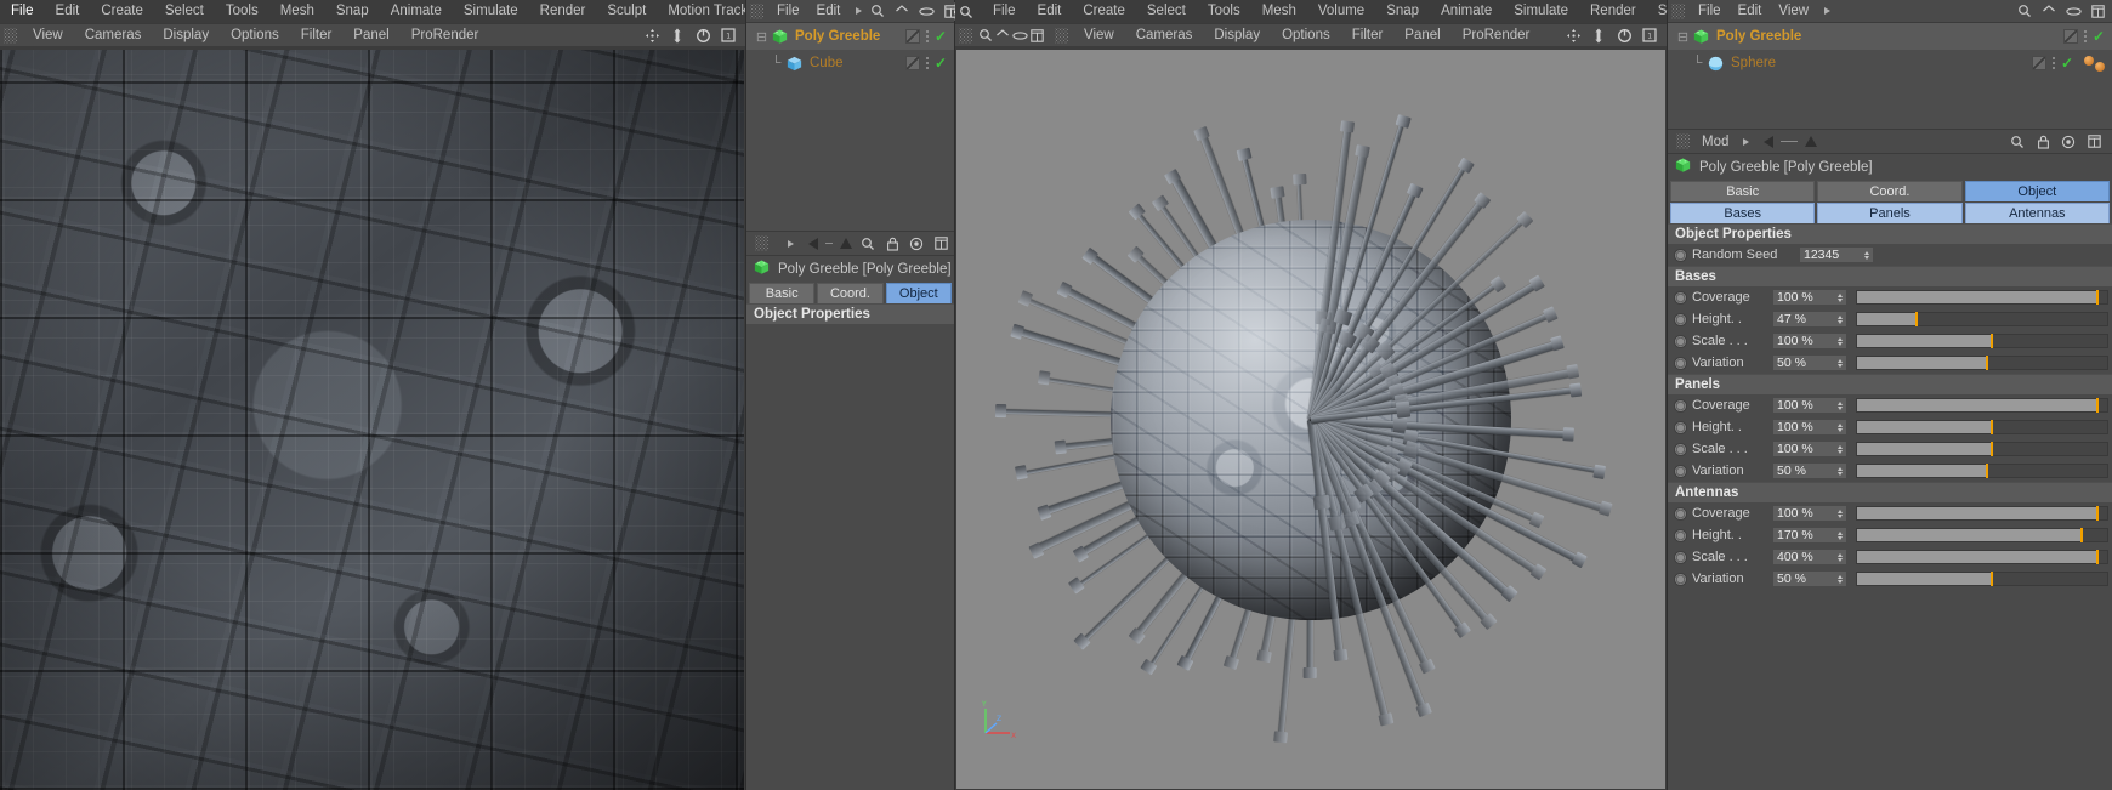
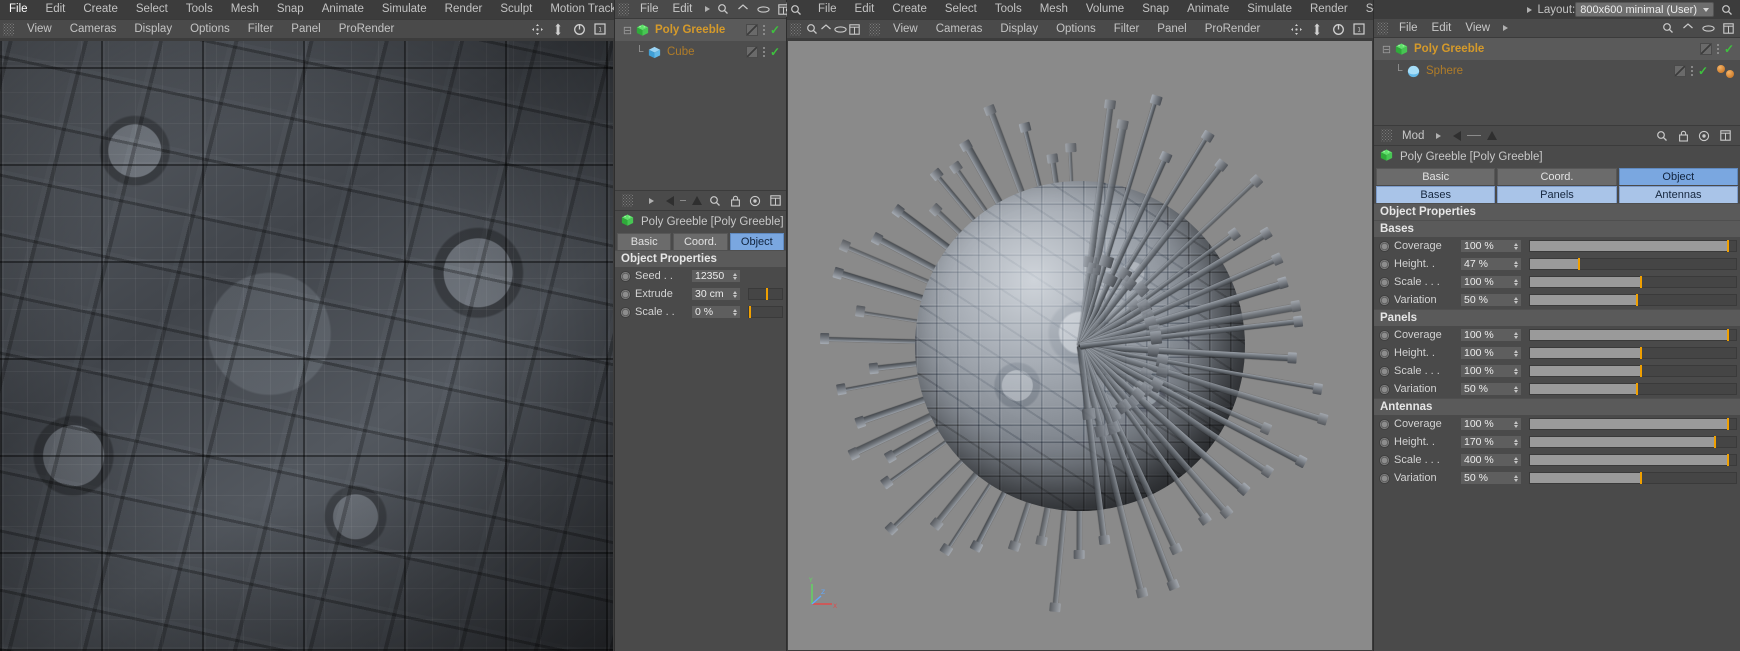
  File
  Edit
  Create
  Select
  Tools
  Mesh
  Snap
  Animate
  Simulate
  Render
  Sculpt
  Motion Trac
  View
  Cameras
  Display
  Options
  Filter
  Panel
  ProRender
  File
  Edit
  ⊟
  Poly Greeble
  ✓
  └
  Cube
  ✓
  Poly Greeble [Poly Greeble]
  Basic
  Coord.
  Object
  Object Properties
+ Seed . .
+ 12350
+ Extrude
+ 30 cm
+ Scale . .
+ 0 %
  File
  Edit
  Create
  Select
  Tools
  Mesh
  Volume
  Snap
  Animate
  Simulate
  Render
  View
  Cameras
  Display
  Options
  Filter
  Panel
  ProRender
+ Layout:
+ 800x600 minimal (User)
  File
  Edit
  View
  ⊟
  Poly Greeble
  ✓
  └
  Sphere
  ✓
  Mod
  Poly Greeble [Poly Greeble]
  Basic
  Coord.
  Object
  Bases
  Panels
  Antennas
  Object Properties
- Random Seed
- 12345
  Bases
  Coverage
  100 %
  Height. .
  47 %
  Scale . . .
  100 %
  Variation
  50 %
  Panels
  Coverage
  100 %
  Height. .
  100 %
  Scale . . .
  100 %
  Variation
  50 %
  Antennas
  Coverage
  100 %
  Height. .
  170 %
  Scale . . .
  400 %
  Variation
  50 %
